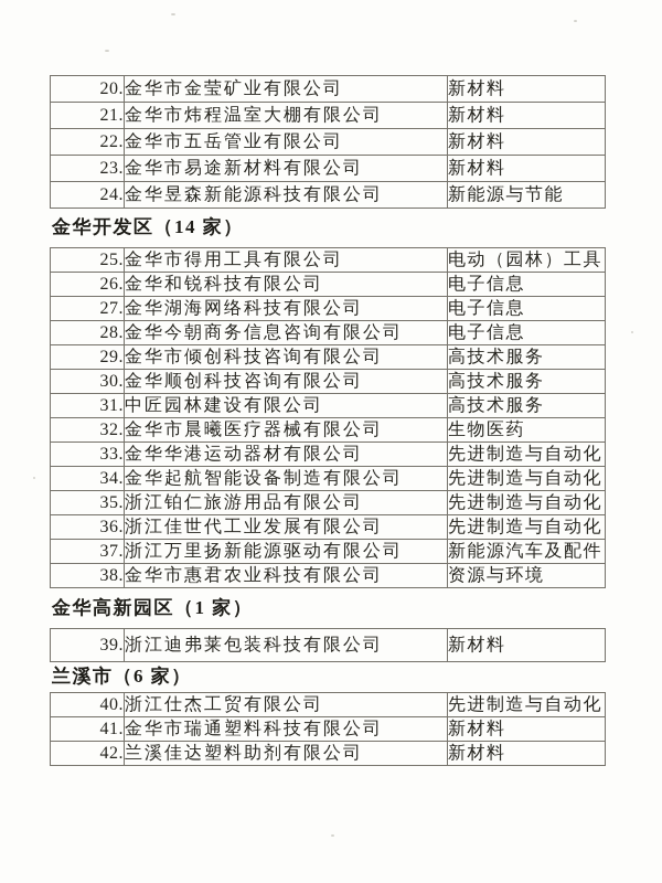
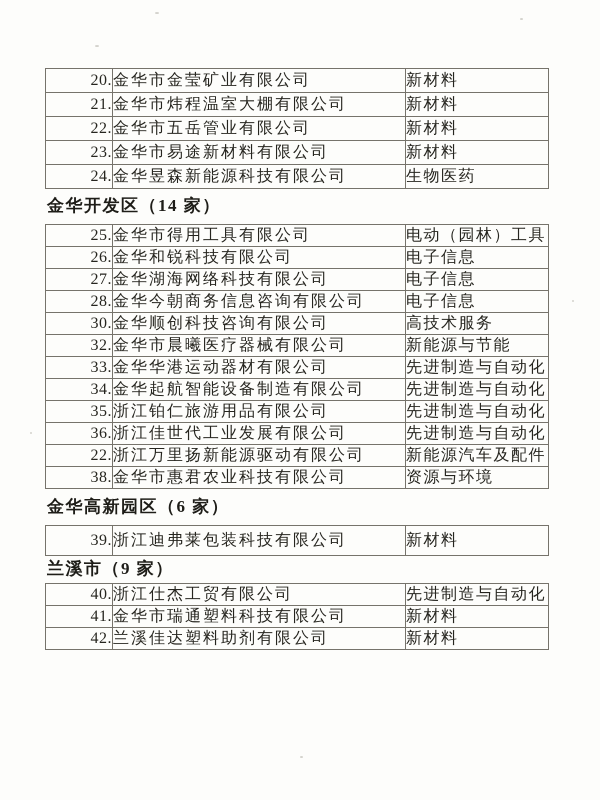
  20.	金华市金莹矿业有限公司	新材料
  21.	金华市炜程温室大棚有限公司	新材料
  22.	金华市五岳管业有限公司	新材料
  23.	金华市易途新材料有限公司	新材料
- 24.	金华昱森新能源科技有限公司	新能源与节能
+ 24.	金华昱森新能源科技有限公司	生物医药
  金华开发区（14 家）
  25.	金华市得用工具有限公司	电动（园林）工具
  26.	金华和锐科技有限公司	电子信息
  27.	金华湖海网络科技有限公司	电子信息
  28.	金华今朝商务信息咨询有限公司	电子信息
- 29.	金华市倾创科技咨询有限公司	高技术服务
  30.	金华顺创科技咨询有限公司	高技术服务
- 31.	中匠园林建设有限公司	高技术服务
- 32.	金华市晨曦医疗器械有限公司	生物医药
+ 32.	金华市晨曦医疗器械有限公司	新能源与节能
  33.	金华华港运动器材有限公司	先进制造与自动化
  34.	金华起航智能设备制造有限公司	先进制造与自动化
  35.	浙江铂仁旅游用品有限公司	先进制造与自动化
  36.	浙江佳世代工业发展有限公司	先进制造与自动化
- 37.	浙江万里扬新能源驱动有限公司	新能源汽车及配件
+ 22.	浙江万里扬新能源驱动有限公司	新能源汽车及配件
  38.	金华市惠君农业科技有限公司	资源与环境
- 金华高新园区（1 家）
+ 金华高新园区（6 家）
  39.	浙江迪弗莱包装科技有限公司	新材料
- 兰溪市（6 家）
+ 兰溪市（9 家）
  40.	浙江仕杰工贸有限公司	先进制造与自动化
  41.	金华市瑞通塑料科技有限公司	新材料
  42.	兰溪佳达塑料助剂有限公司	新材料
